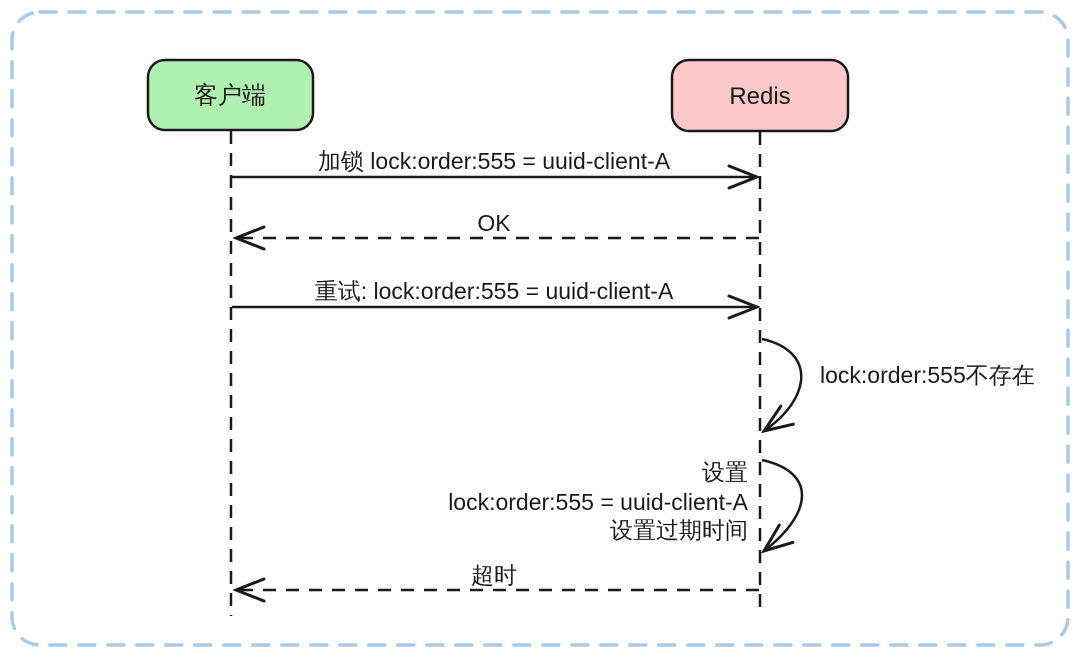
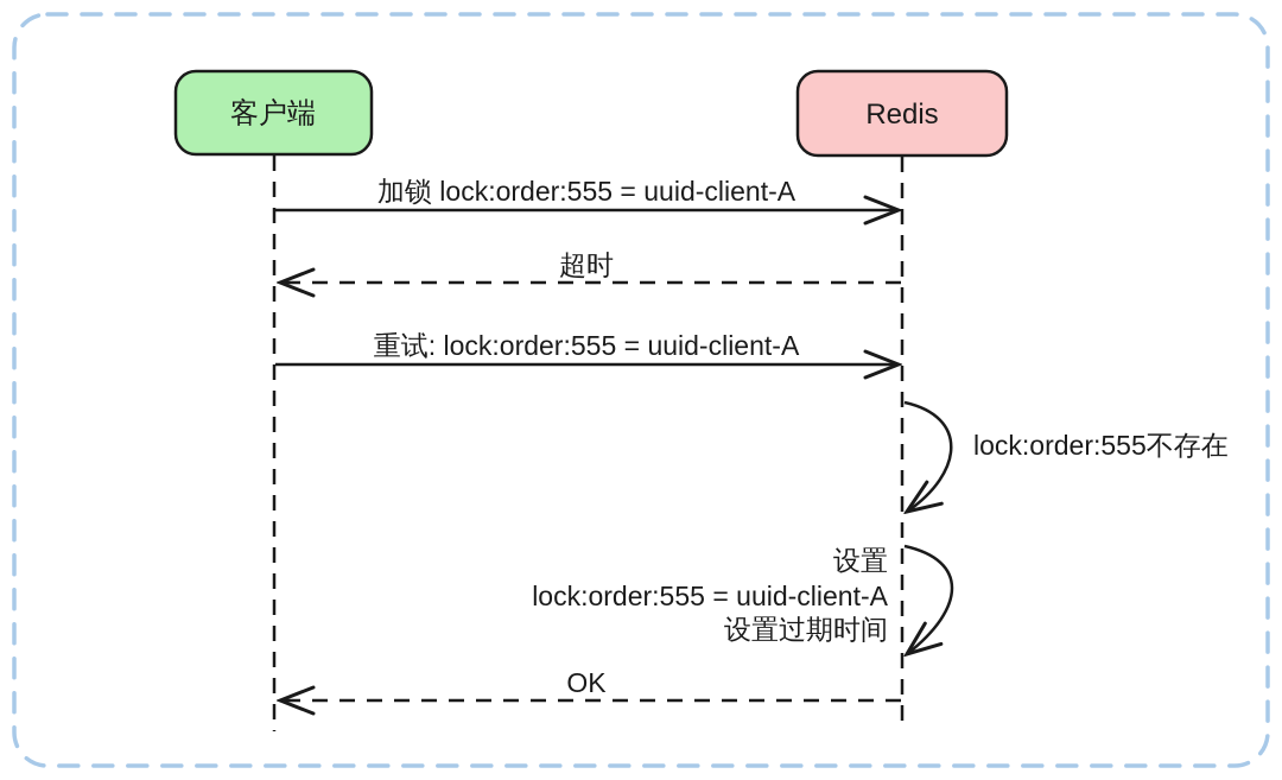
  客户端
  Redis
  加锁 lock:order:555 = uuid-client-A
- OK
+ 超时
  重试: lock:order:555 = uuid-client-A
  lock:order:555不存在
  设置
  lock:order:555 = uuid-client-A
  设置过期时间
- 超时
+ OK
